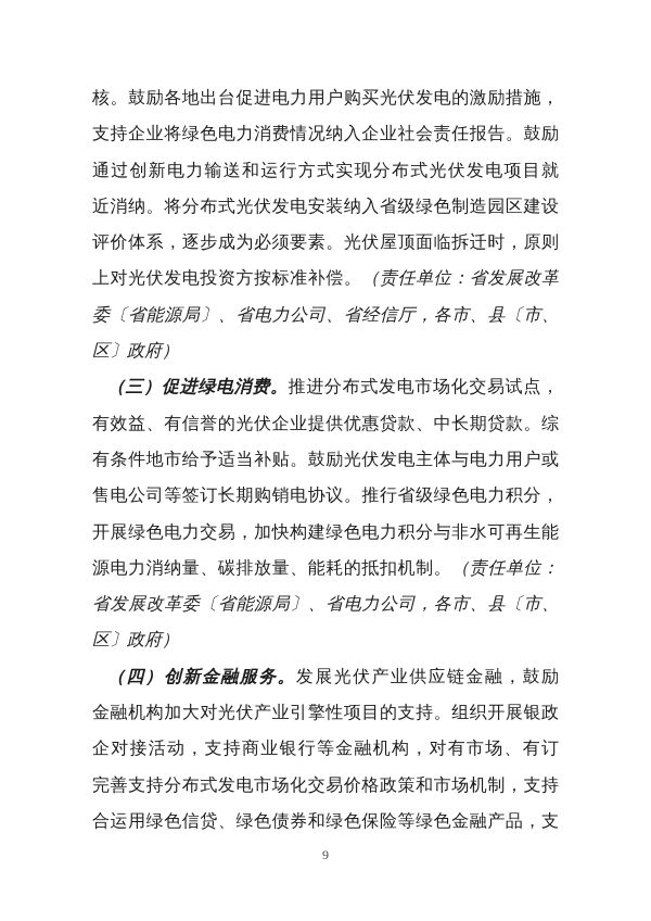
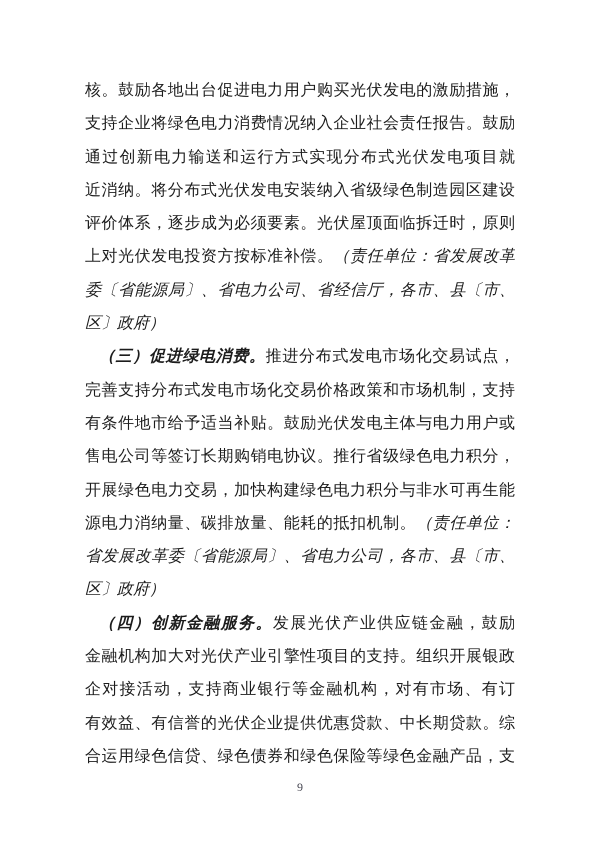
  核。鼓励各地出台促进电力用户购买光伏发电的激励措施，
  支持企业将绿色电力消费情况纳入企业社会责任报告。鼓励
  通过创新电力输送和运行方式实现分布式光伏发电项目就
  近消纳。将分布式光伏发电安装纳入省级绿色制造园区建设
  评价体系，逐步成为必须要素。光伏屋顶面临拆迁时，原则
  上对光伏发电投资方按标准补偿。（责任单位：省发展改革
  委〔省能源局〕、省电力公司、省经信厅，各市、县〔市、
  区〕政府）
  （三）促进绿电消费。推进分布式发电市场化交易试点，
- 有效益、有信誉的光伏企业提供优惠贷款、中长期贷款。综
+ 完善支持分布式发电市场化交易价格政策和市场机制，支持
  有条件地市给予适当补贴。鼓励光伏发电主体与电力用户或
  售电公司等签订长期购销电协议。推行省级绿色电力积分，
  开展绿色电力交易，加快构建绿色电力积分与非水可再生能
  源电力消纳量、碳排放量、能耗的抵扣机制。（责任单位：
  省发展改革委〔省能源局〕、省电力公司，各市、县〔市、
  区〕政府）
  （四）创新金融服务。发展光伏产业供应链金融，鼓励
  金融机构加大对光伏产业引擎性项目的支持。组织开展银政
  企对接活动，支持商业银行等金融机构，对有市场、有订
- 完善支持分布式发电市场化交易价格政策和市场机制，支持
+ 有效益、有信誉的光伏企业提供优惠贷款、中长期贷款。综
  合运用绿色信贷、绿色债券和绿色保险等绿色金融产品，支
  9
